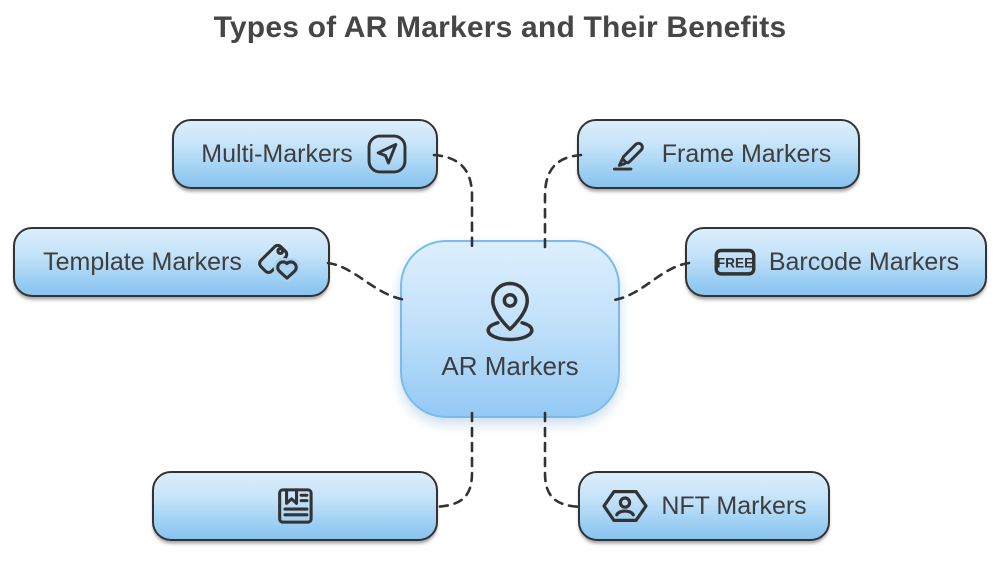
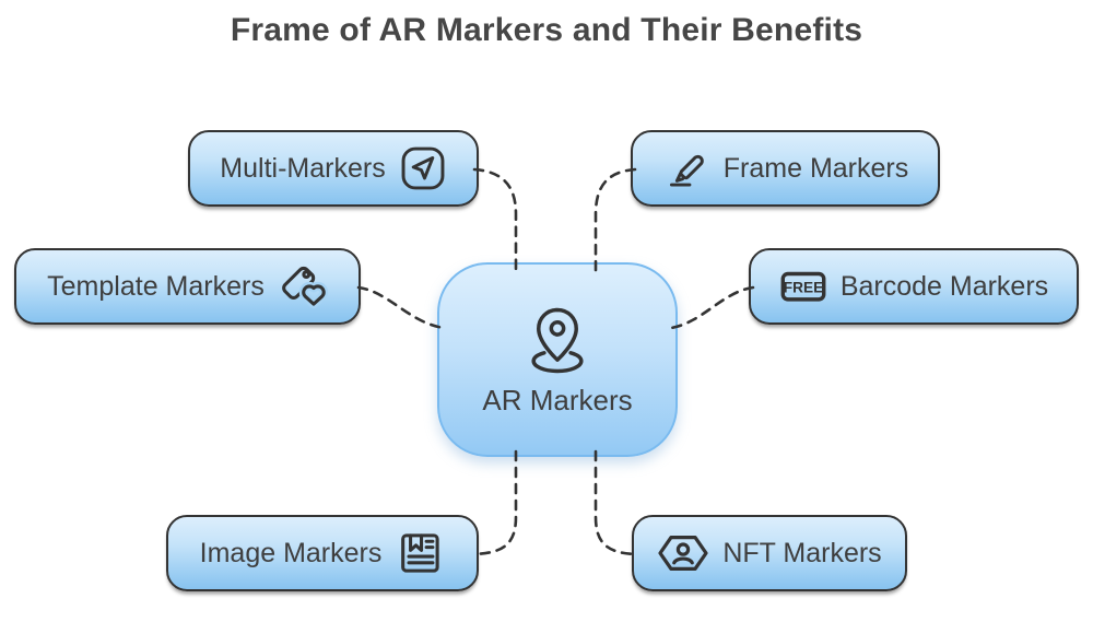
- Types of AR Markers and Their Benefits
+ Frame of AR Markers and Their Benefits
  Multi-Markers
  Frame Markers
  Template Markers
  FREE
  Barcode Markers
+ Image Markers
  NFT Markers
  AR Markers
